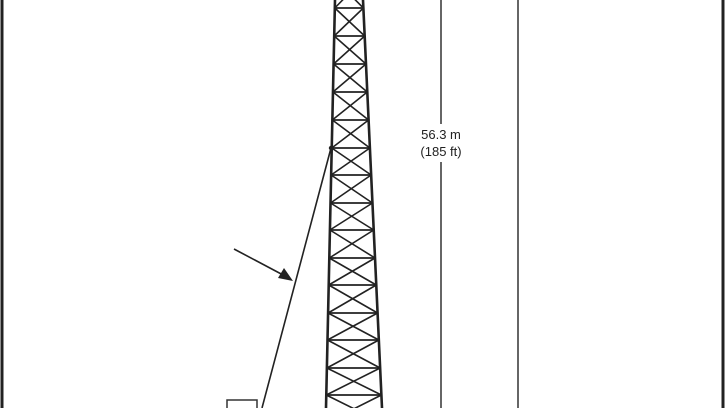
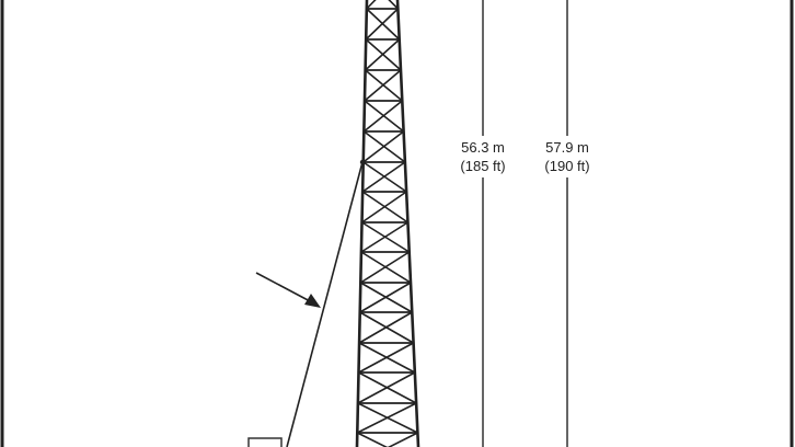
  56.3 m
  (185 ft)
+ 57.9 m
+ (190 ft)
